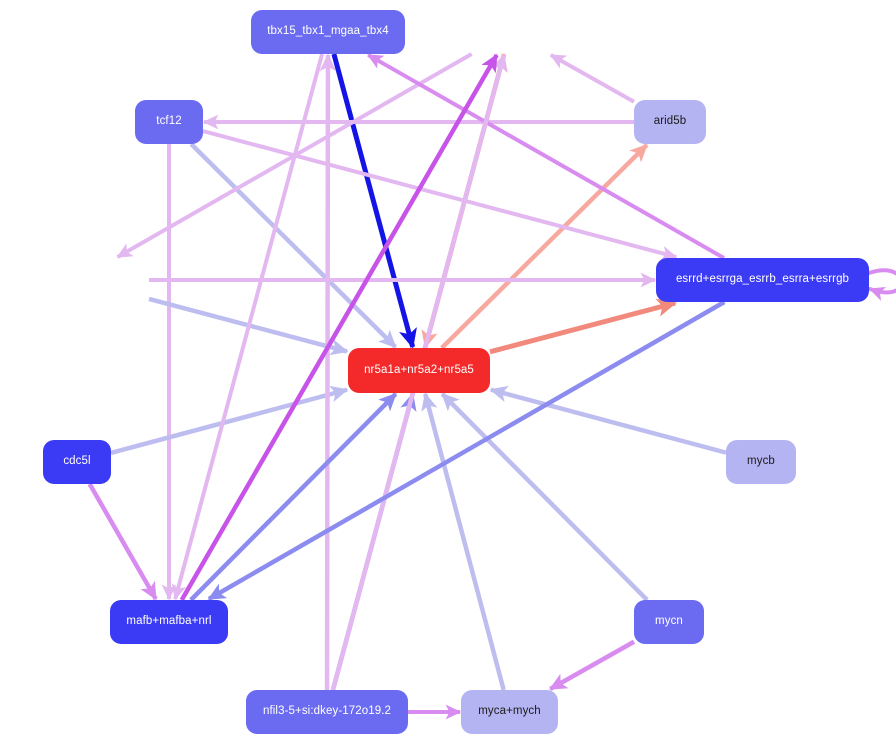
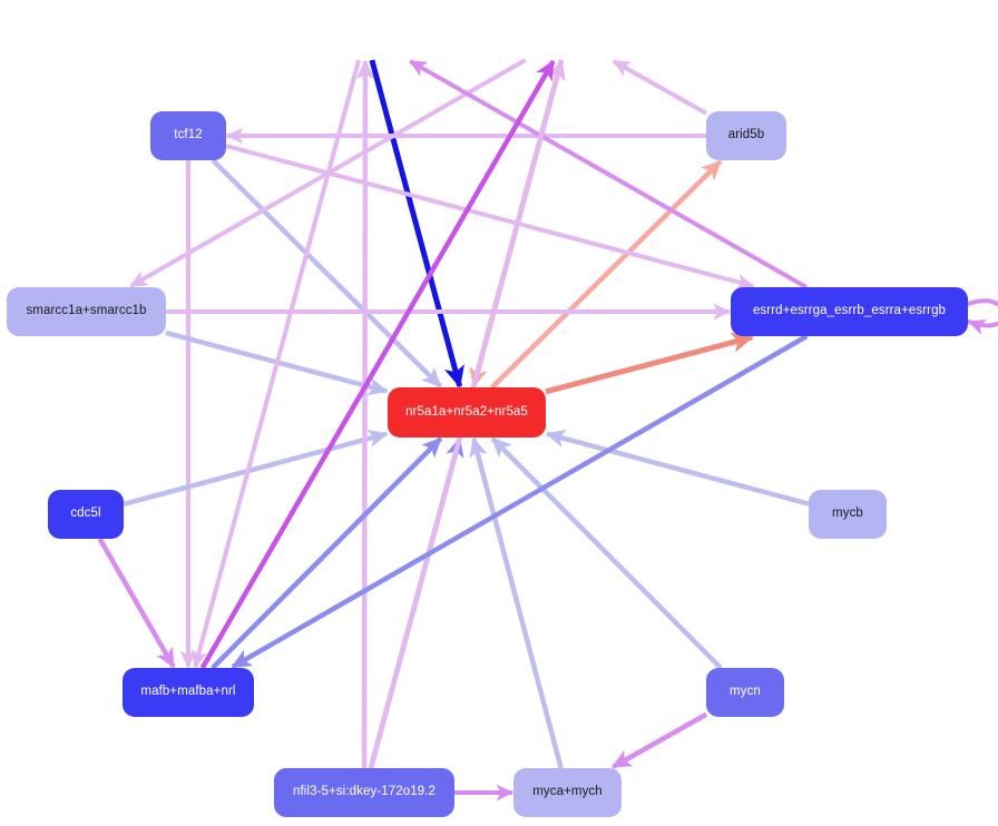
- tbx15_tbx1_mgaa_tbx4
  tcf12
  arid5b
+ smarcc1a+smarcc1b
  esrrd+esrrga_esrrb_esrra+esrrgb
  nr5a1a+nr5a2+nr5a5
  cdc5l
  mycb
  mafb+mafba+nrl
  mycn
  nfil3-5+si:dkey-172o19.2
  myca+mych
